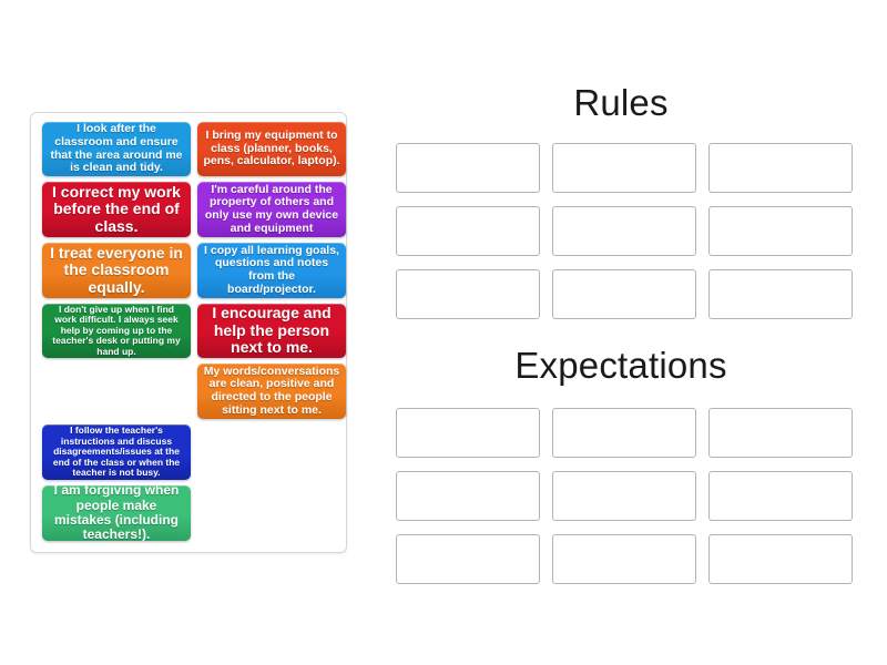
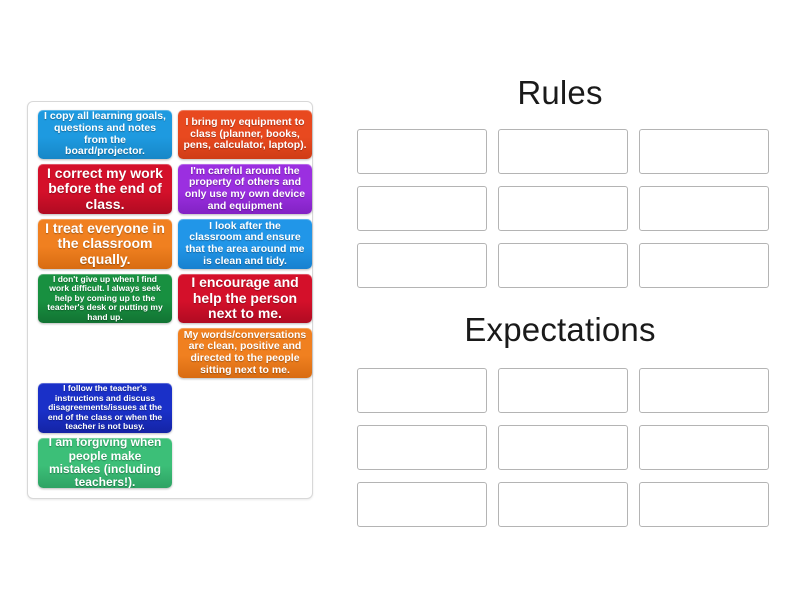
- I look after the classroom and ensure that the area around me is clean and tidy.
+ I copy all learning goals, questions and notes from the board/projector.
  I bring my equipment to class (planner, books, pens, calculator, laptop).
  I correct my work before the end of class.
  I'm careful around the property of others and only use my own device and equipment
  I treat everyone in the classroom equally.
- I copy all learning goals, questions and notes from the board/projector.
+ I look after the classroom and ensure that the area around me is clean and tidy.
  I don't give up when I find work difficult. I always seek help by coming up to the teacher's desk or putting my hand up.
  I encourage and help the person next to me.
  My words/conversations are clean, positive and directed to the people sitting next to me.
  I follow the teacher's instructions and discuss disagreements/issues at the end of the class or when the teacher is not busy.
  I am forgiving when people make mistakes (including teachers!).
  Rules
  Expectations
